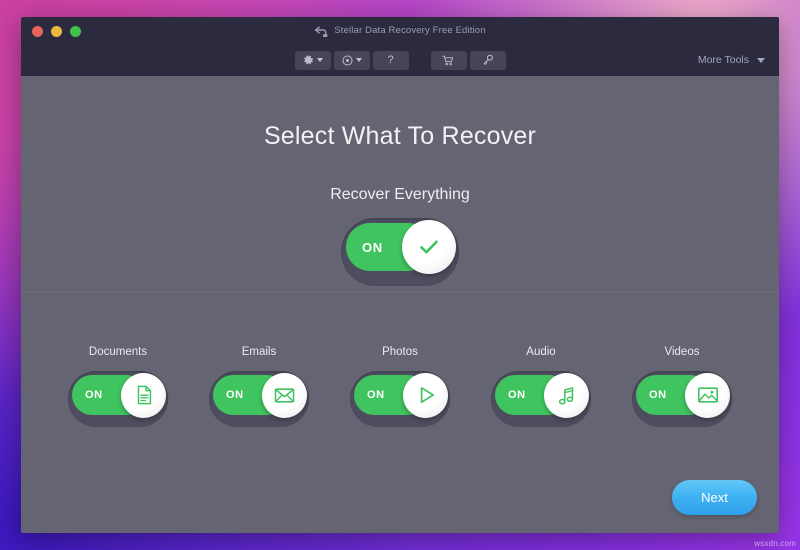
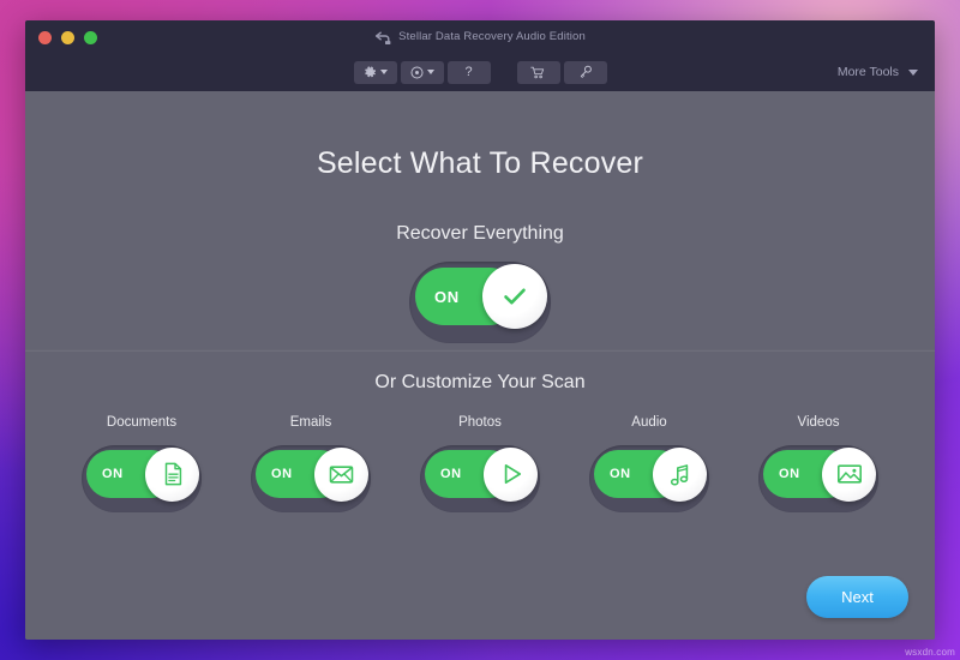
- Stellar Data Recovery Free Edition
+ Stellar Data Recovery Audio Edition
  ?
  More Tools
  Select What To Recover
  Recover Everything
  ON
+ Or Customize Your Scan
  Documents
  ON
  Emails
  ON
  Photos
  ON
  Audio
  ON
  Videos
  ON
  Next
  wsxdn.com
